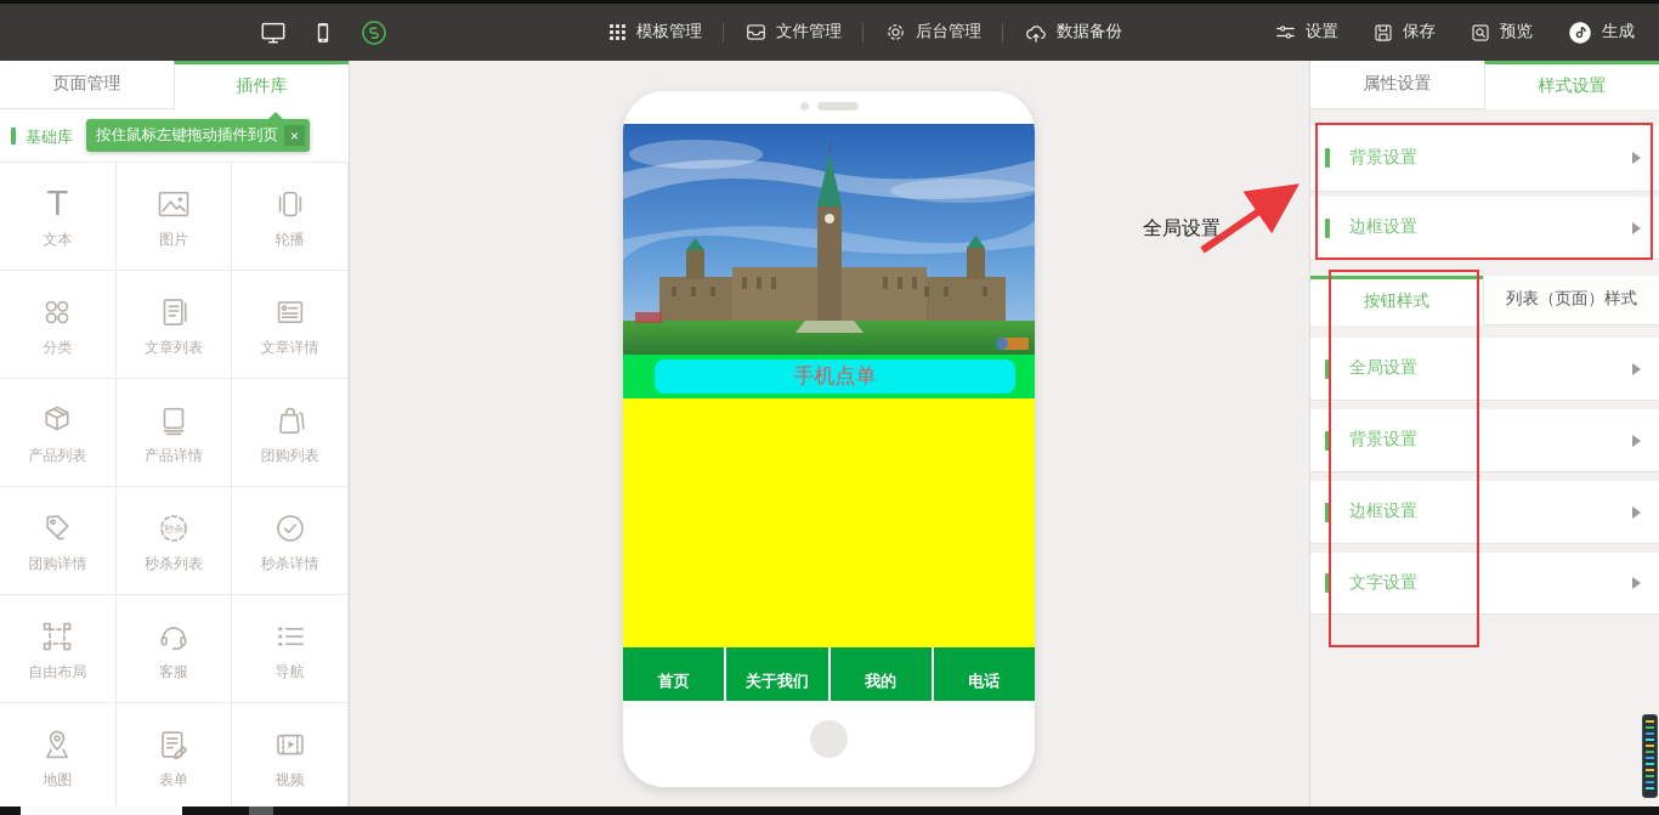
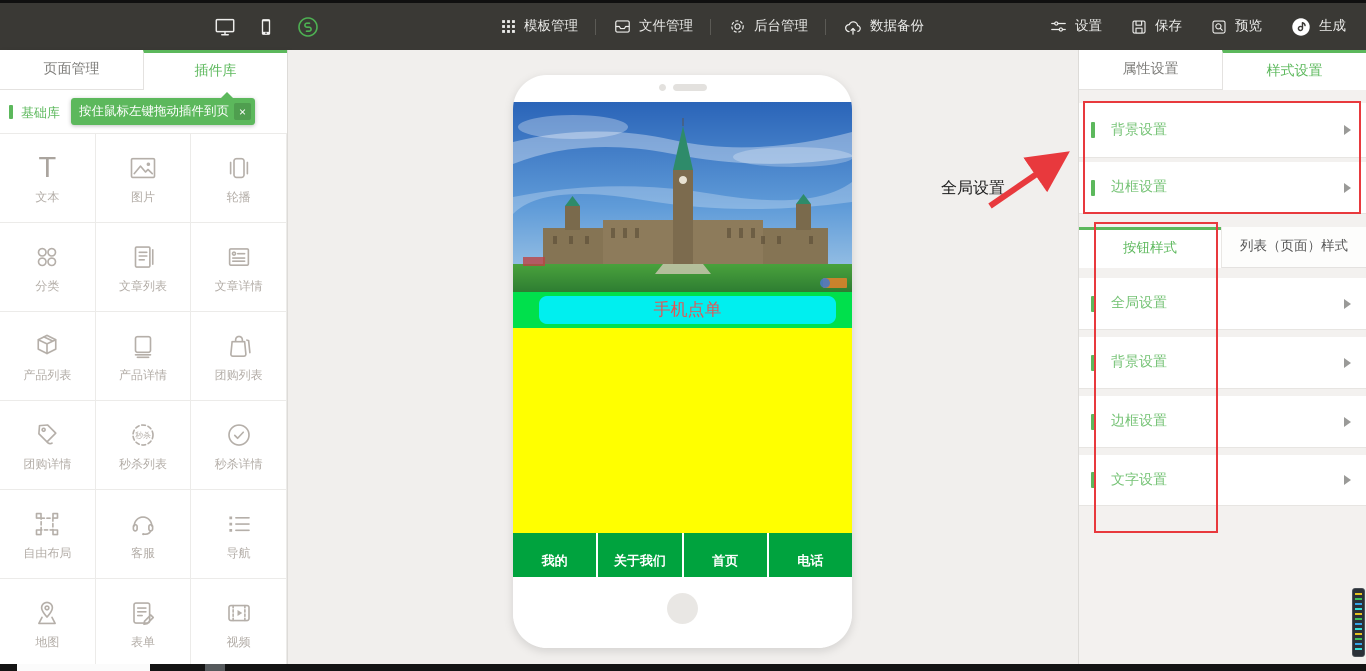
  模板管理
  文件管理
  后台管理
  数据备份
  设置
  保存
  预览
  生成
  页面管理
  插件库
  基础库
  按住鼠标左键拖动插件到页
  ×
  T
  文本
  图片
  轮播
  分类
  文章列表
  文章详情
  产品列表
  产品详情
  团购列表
  团购详情
  秒杀
  秒杀列表
  秒杀详情
  自由布局
  客服
  导航
  地图
  表单
  视频
  手机点单
- 首页
+ 我的
  关于我们
- 我的
+ 首页
  电话
  全局设置
  属性设置
  样式设置
  背景设置
  边框设置
  按钮样式
  列表（页面）样式
  全局设置
  背景设置
  边框设置
  文字设置
